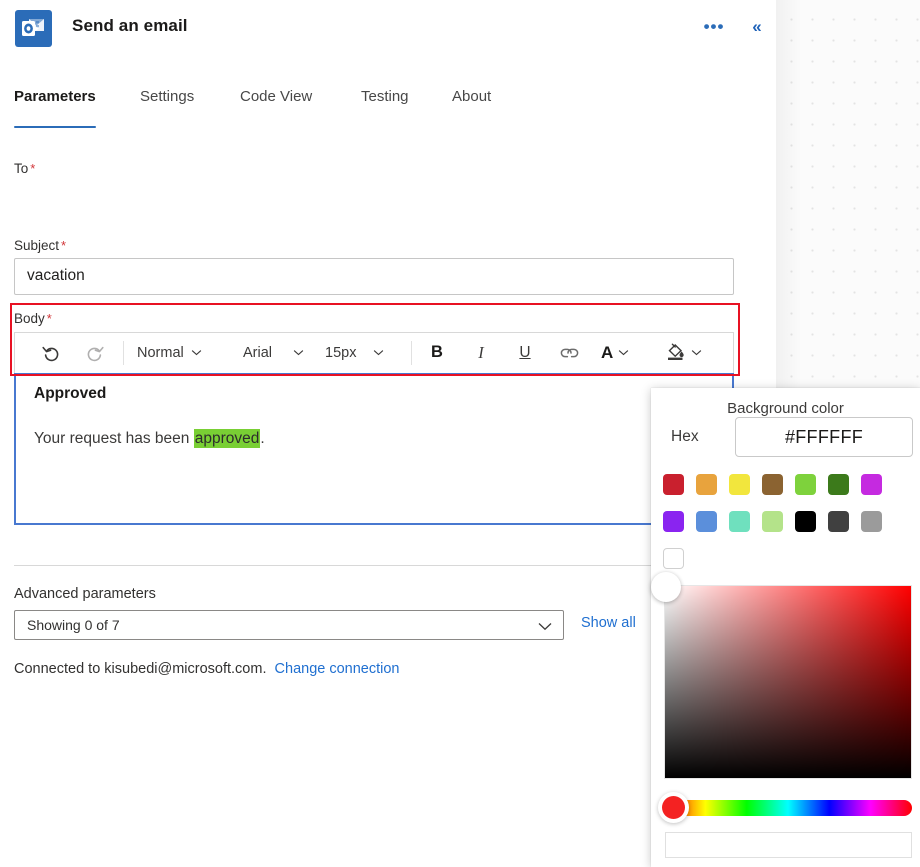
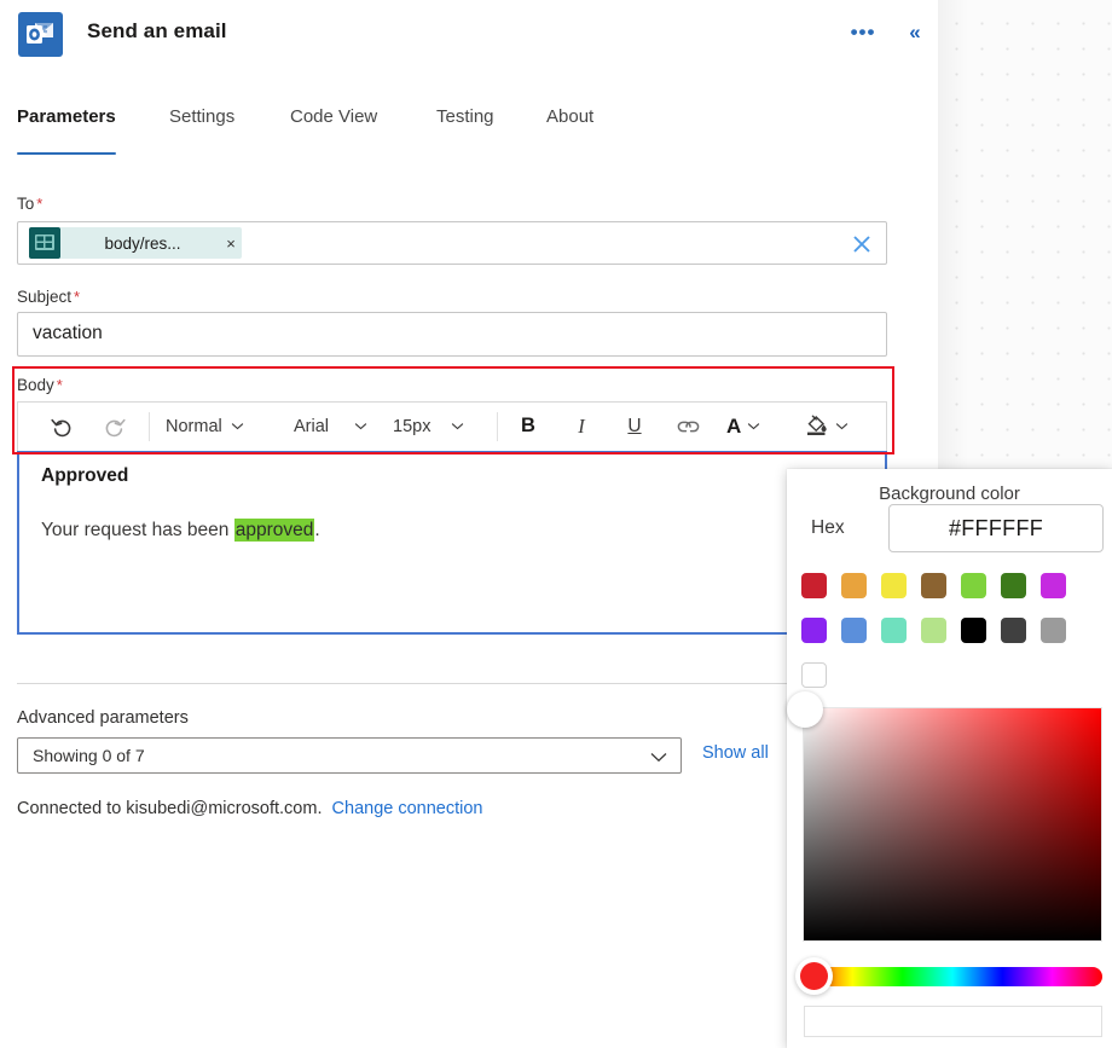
  Send an email
  •••
  «
  Parameters
  Settings
  Code View
  Testing
  About
  To *
+ body/res...
+ ×
  Subject *
  vacation
  Body *
  Normal
  Arial
  15px
  B
  I
  U
  A
  Approved
  Your request has been approved.
  Advanced parameters
  Showing 0 of 7
  Show all
  Connected to kisubedi@microsoft.com. Change connection
  Background color
  Hex
  #FFFFFF
